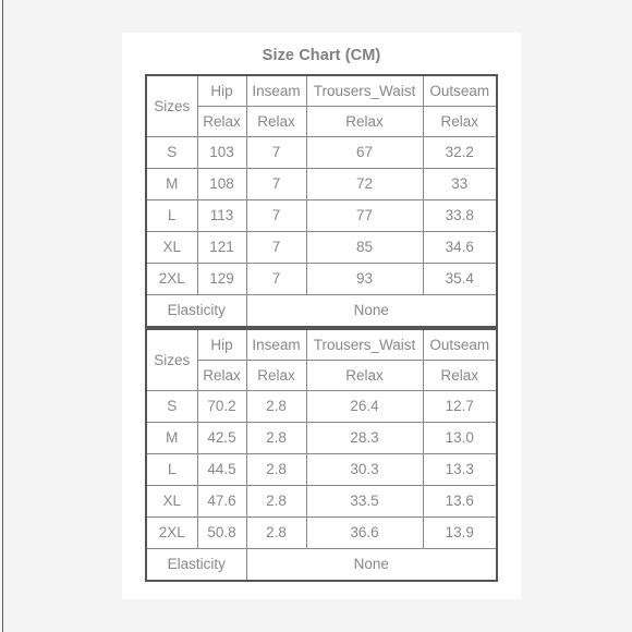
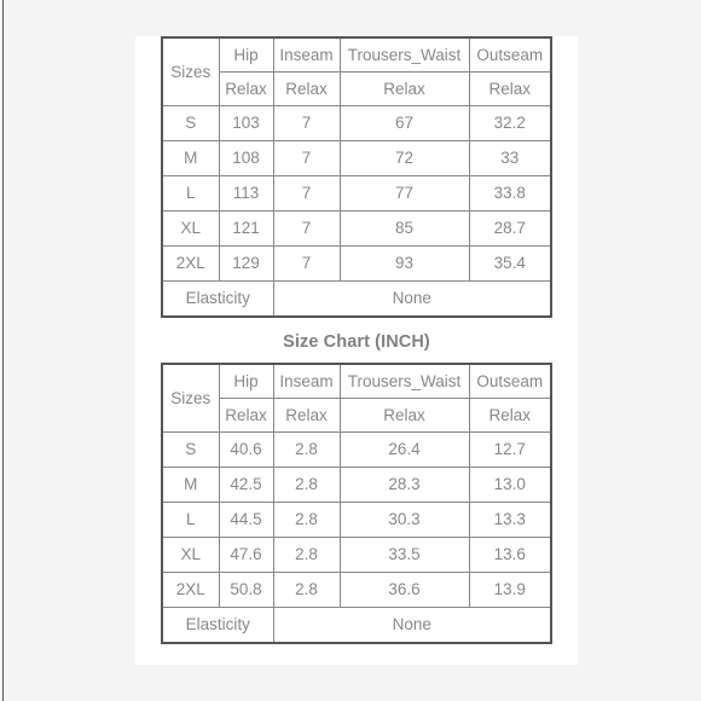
- Size Chart (CM)
  Sizes	Hip	Inseam	Trousers_Waist	Outseam
  Relax	Relax	Relax	Relax
  S	103	7	67	32.2
  M	108	7	72	33
  L	113	7	77	33.8
- XL	121	7	85	34.6
+ XL	121	7	85	28.7
  2XL	129	7	93	35.4
  Elasticity	None
+ Size Chart (INCH)
  Sizes	Hip	Inseam	Trousers_Waist	Outseam
  Relax	Relax	Relax	Relax
- S	70.2	2.8	26.4	12.7
+ S	40.6	2.8	26.4	12.7
  M	42.5	2.8	28.3	13.0
  L	44.5	2.8	30.3	13.3
  XL	47.6	2.8	33.5	13.6
  2XL	50.8	2.8	36.6	13.9
  Elasticity	None
